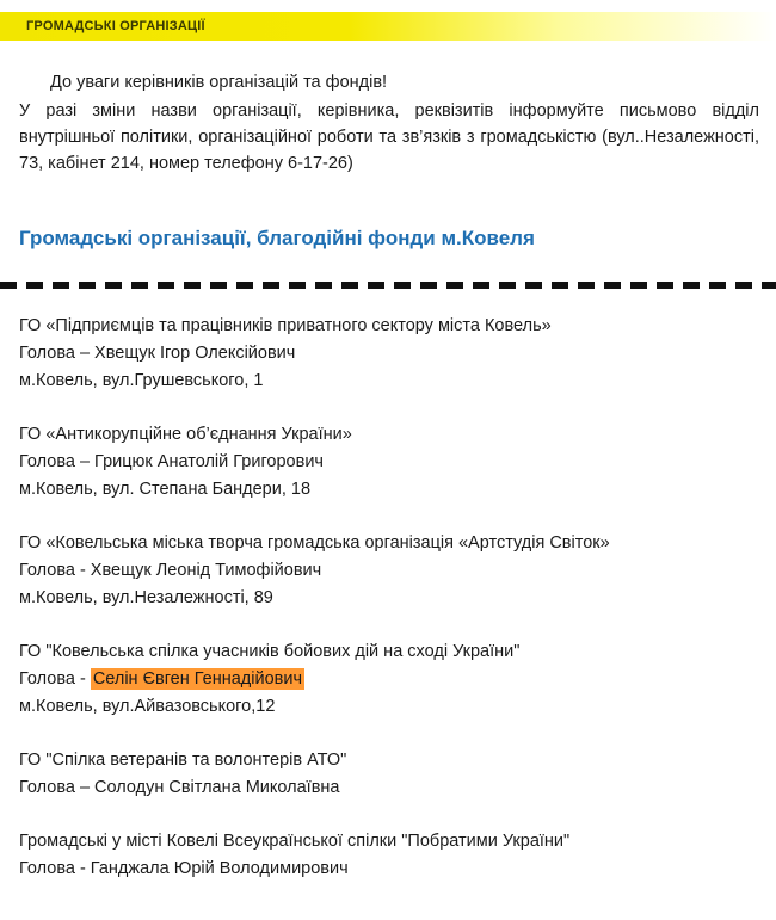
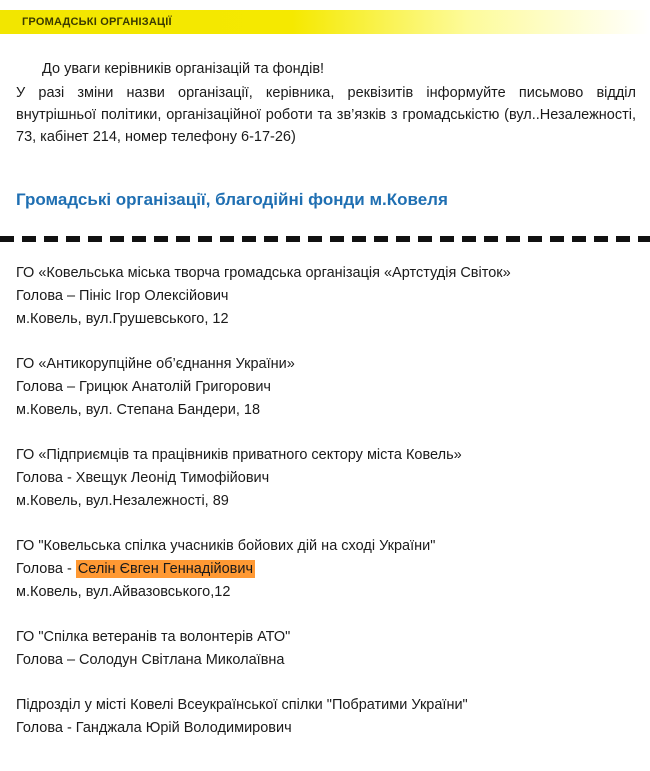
  ГРОМАДСЬКІ ОРГАНІЗАЦІЇ
  До уваги керівників організацій та фондів!
  У разі зміни назви організації, керівника, реквізитів інформуйте письмово відділ внутрішньої політики, організаційної роботи та зв’язків з громадськістю (вул..Незалежності, 73, кабінет 214, номер телефону 6-17-26)
  Громадські організації, благодійні фонди м.Ковеля
- ГО «Підприємців та працівників приватного сектору міста Ковель»
+ ГО «Ковельська міська творча громадська організація «Артстудія Світок»
- Голова – Хвещук Ігор Олексійович
+ Голова – Пініс Ігор Олексійович
- м.Ковель, вул.Грушевського, 1
+ м.Ковель, вул.Грушевського, 12
  ГО «Антикорупційне об’єднання України»
  Голова – Грицюк Анатолій Григорович
  м.Ковель, вул. Степана Бандери, 18
- ГО «Ковельська міська творча громадська організація «Артстудія Світок»
+ ГО «Підприємців та працівників приватного сектору міста Ковель»
  Голова - Хвещук Леонід Тимофійович
  м.Ковель, вул.Незалежності, 89
  ГО "Ковельська спілка учасників бойових дій на сході України"
  Голова - Селін Євген Геннадійович
  м.Ковель, вул.Айвазовського,12
  ГО "Спілка ветеранів та волонтерів АТО"
  Голова – Солодун Світлана Миколаївна
- Громадські у місті Ковелі Всеукраїнської спілки "Побратими України"
+ Підрозділ у місті Ковелі Всеукраїнської спілки "Побратими України"
  Голова - Ганджала Юрій Володимирович
